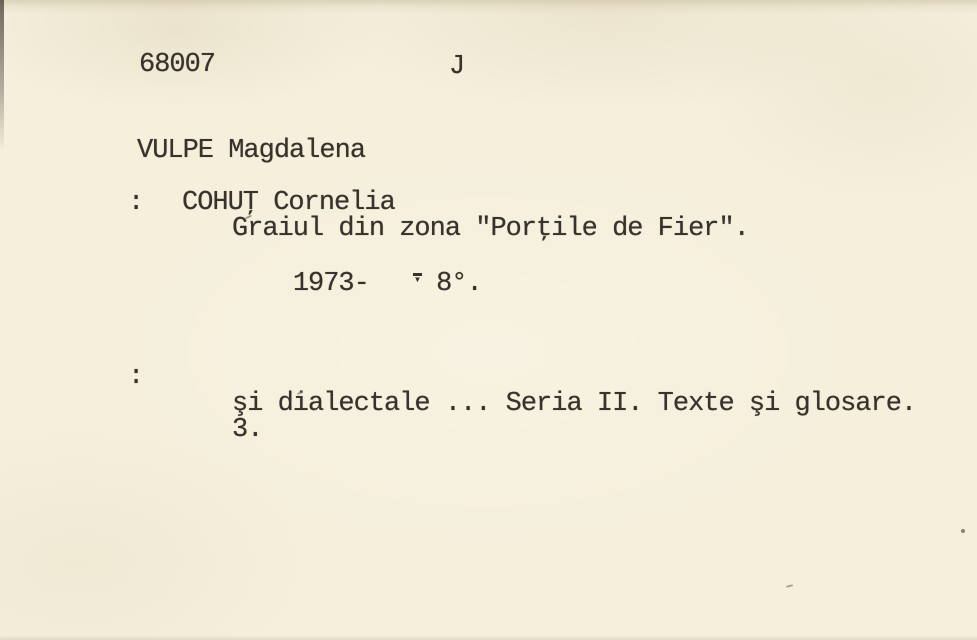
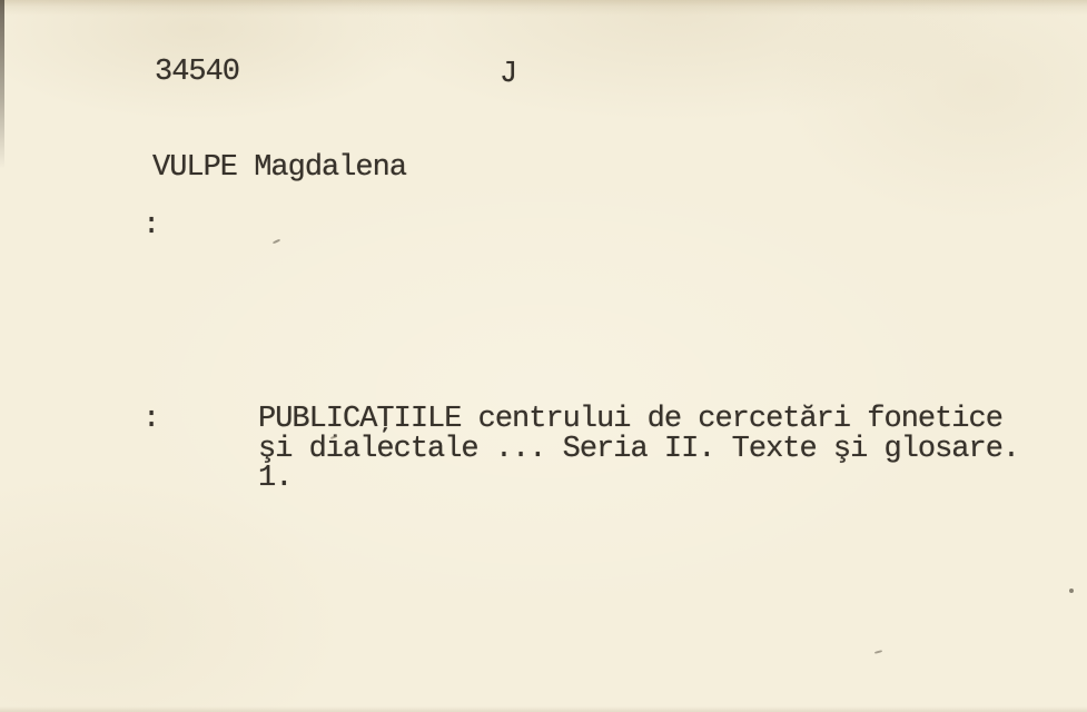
- 68007
+ 34540
  J
  VULPE Magdalena
  :
- COHUŢ Cornelia
- Graiul din zona "Porţile de Fier".
- 1973- ▾ 8°.
  :
+ PUBLICAŢIILE centrului de cercetări fonetice
  şi dialectale ... Seria II. Texte şi glosare.
- 3.
+ 1.
